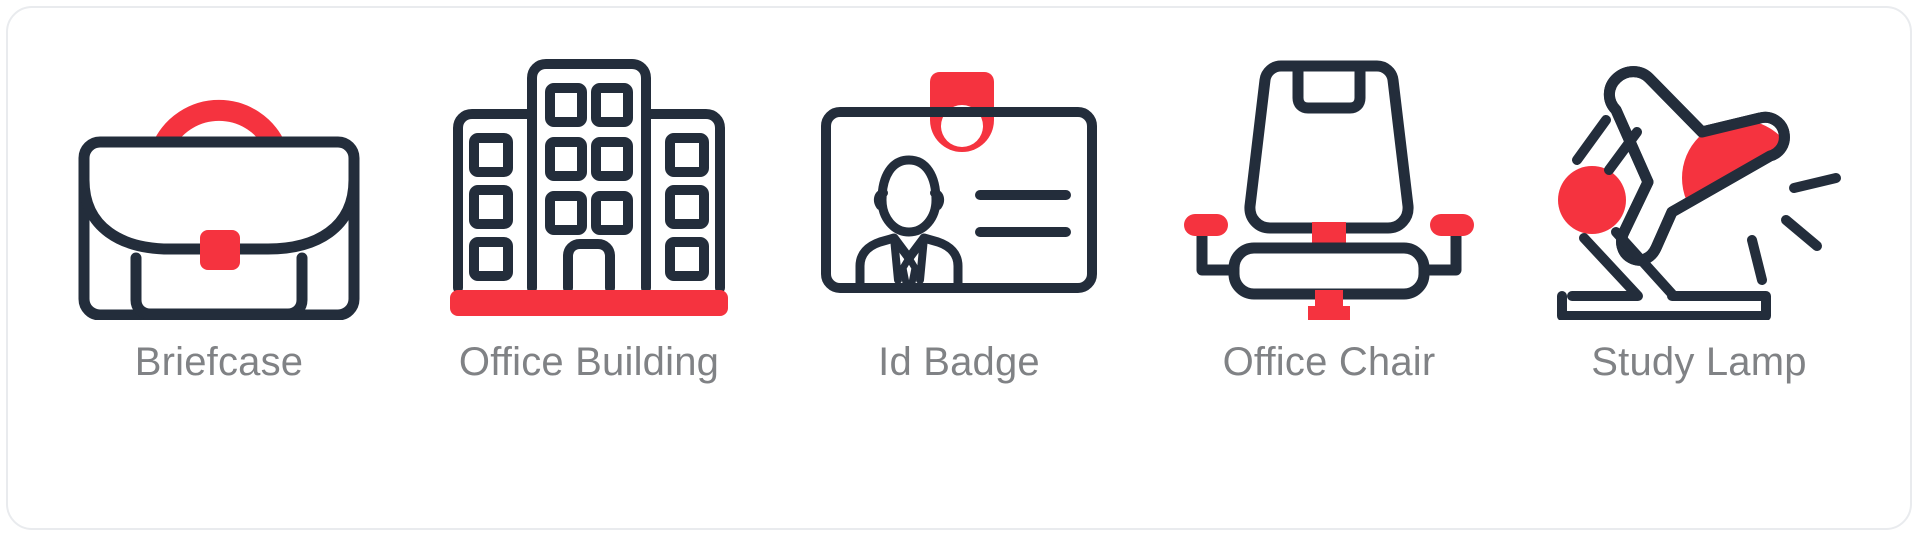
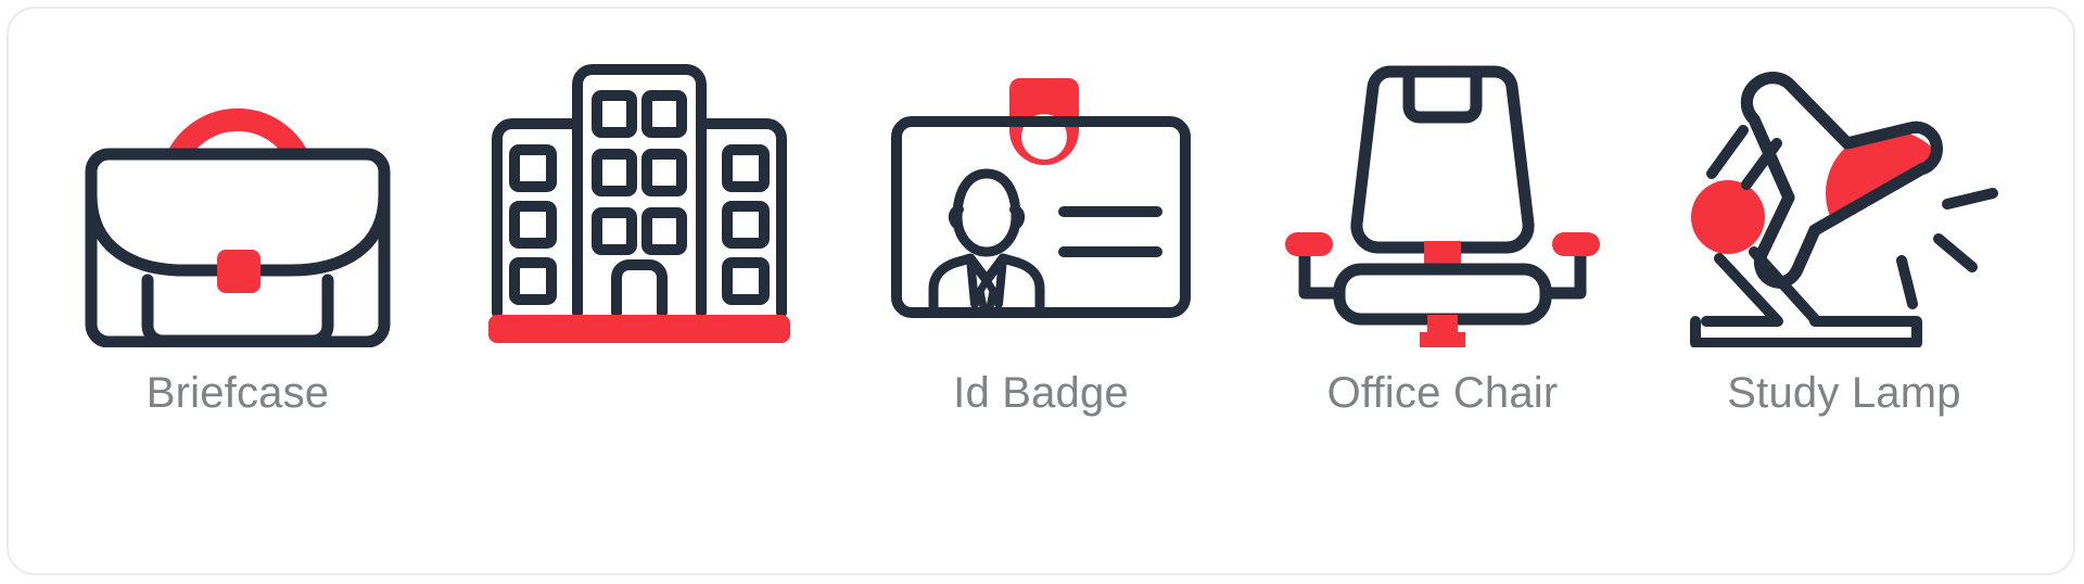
  Briefcase
- Office Building
  Id Badge
  Office Chair
  Study Lamp
